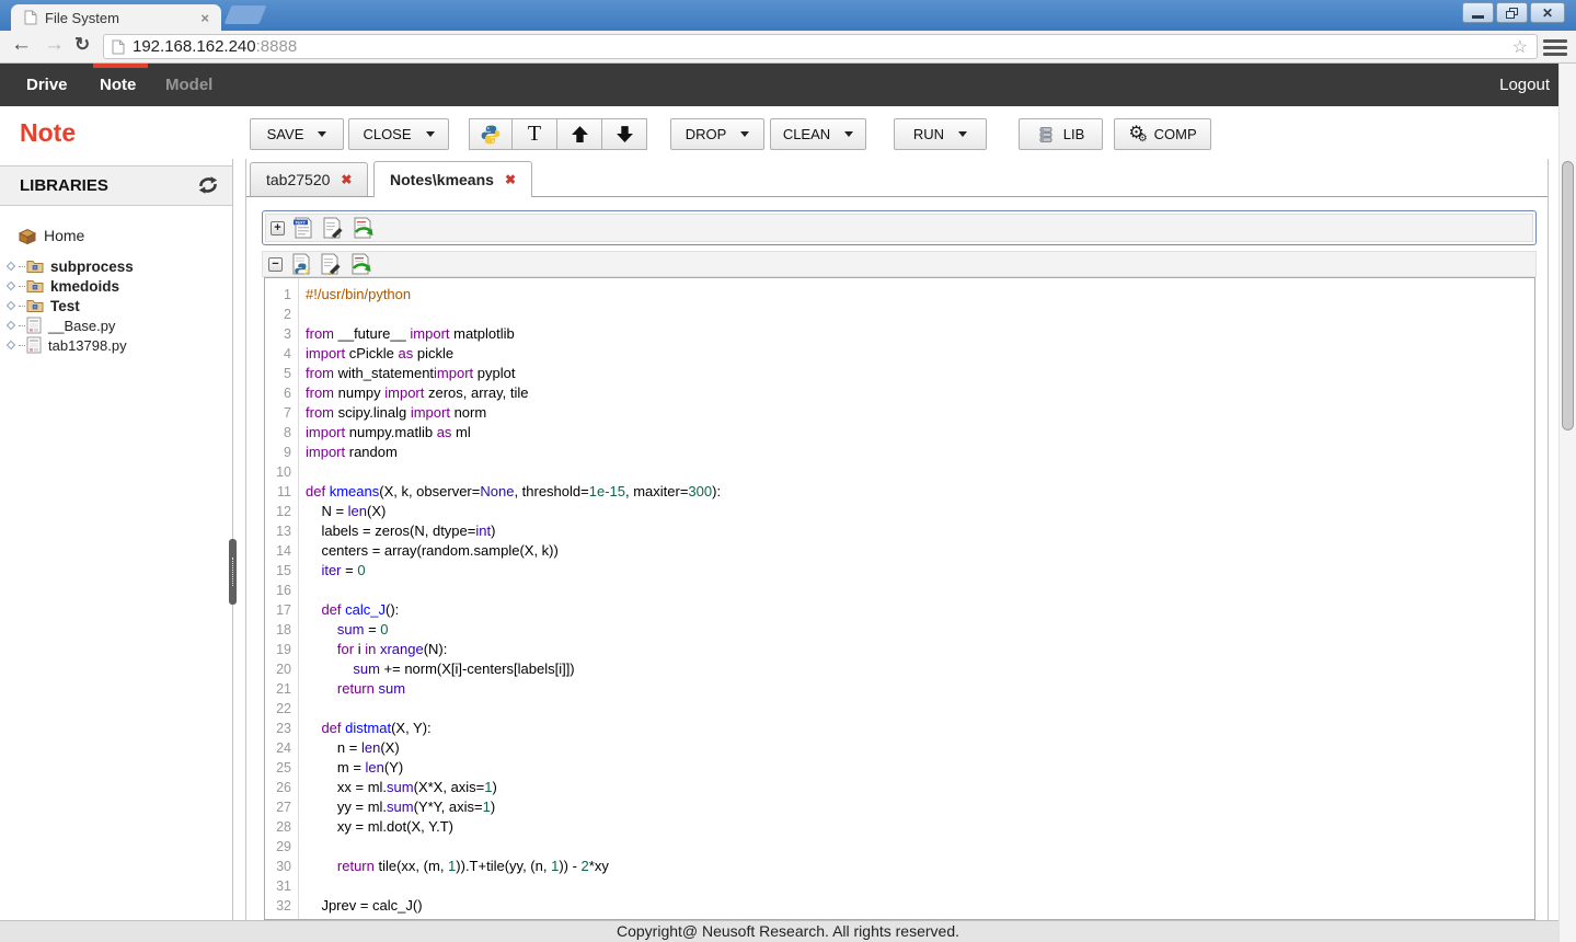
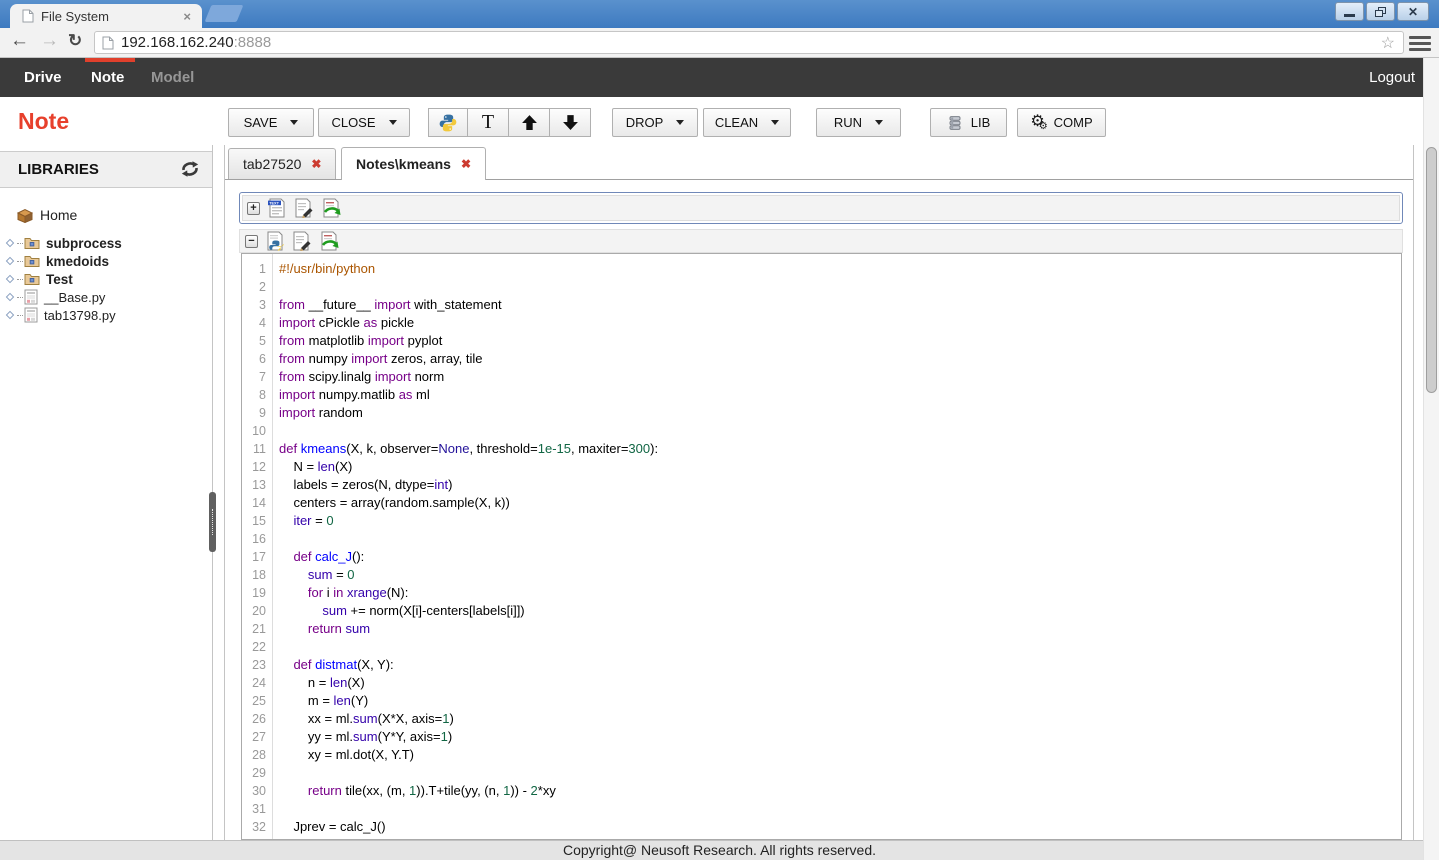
  File System
  ×
  ✕
  ←
  →
  ↻
  192.168.162.240
  :8888
  ☆
  Drive
  Note
  Model
  Logout
  Note
  SAVE
  CLOSE
  T
  DROP
  CLEAN
  RUN
  LIB
  ⚙
  ⚙
  COMP
  LIBRARIES
  Home
  subprocess
  kmedoids
  Test
  __Base.py
  tab13798.py
  tab27520
  ✖
  Notes\kmeans
  ✖
  +
  −
  1
  #!/usr/bin/python
  2
  3
- from __future__ import matplotlib
+ from __future__ import with_statement
  4
  import cPickle as pickle
  5
- from with_statementimport pyplot
+ from matplotlib import pyplot
  6
  from numpy import zeros, array, tile
  7
  from scipy.linalg import norm
  8
  import numpy.matlib as ml
  9
  import random
  10
  11
  def kmeans(X, k, observer=None, threshold=1e-15, maxiter=300):
  12
  N = len(X)
  13
  labels = zeros(N, dtype=int)
  14
  centers = array(random.sample(X, k))
  15
  iter = 0
  16
  17
  def calc_J():
  18
  sum = 0
  19
  for i in xrange(N):
  20
  sum += norm(X[i]-centers[labels[i]])
  21
  return sum
  22
  23
  def distmat(X, Y):
  24
  n = len(X)
  25
  m = len(Y)
  26
  xx = ml.sum(X*X, axis=1)
  27
  yy = ml.sum(Y*Y, axis=1)
  28
  xy = ml.dot(X, Y.T)
  29
  30
  return tile(xx, (m, 1)).T+tile(yy, (n, 1)) - 2*xy
  31
  32
  Jprev = calc_J()
  Copyright@ Neusoft Research. All rights reserved.
